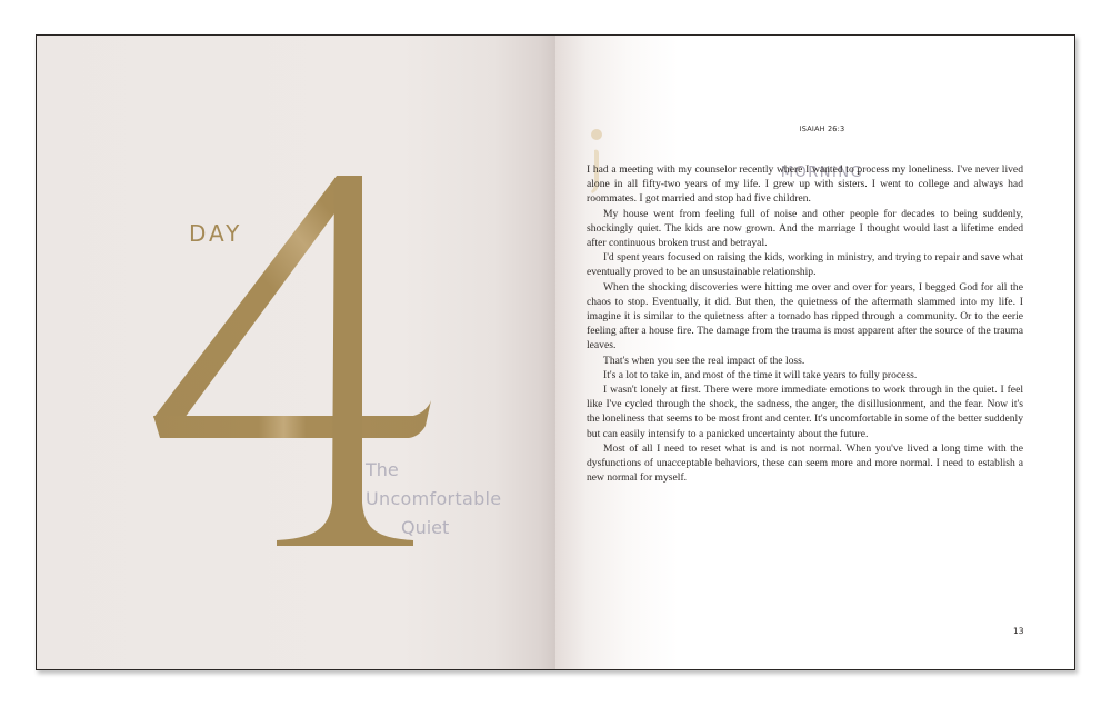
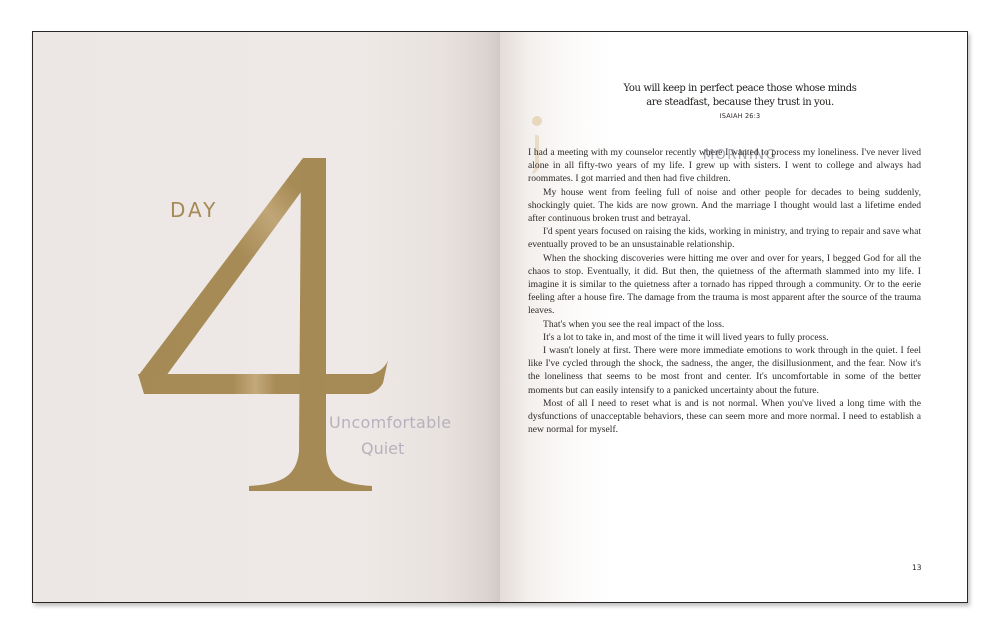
  DAY
- The
  Uncomfortable
  Quiet
+ You will keep in perfect peace those whose minds
+ are steadfast, because they trust in you.
  ISAIAH 26:3
  MORNING
- I had a meeting with my counselor recently where I wanted to process my loneliness. I've never lived alone in all fifty-two years of my life. I grew up with sisters. I went to college and always had roommates. I got married and stop had five children.
+ I had a meeting with my counselor recently where I wanted to process my loneliness. I've never lived alone in all fifty-two years of my life. I grew up with sisters. I went to college and always had roommates. I got married and then had five children.
  My house went from feeling full of noise and other people for decades to being suddenly, shockingly quiet. The kids are now grown. And the marriage I thought would last a lifetime ended after continuous broken trust and betrayal.
  I'd spent years focused on raising the kids, working in ministry, and trying to repair and save what eventually proved to be an unsustainable relationship.
  When the shocking discoveries were hitting me over and over for years, I begged God for all the chaos to stop. Eventually, it did. But then, the quietness of the aftermath slammed into my life. I imagine it is similar to the quietness after a tornado has ripped through a community. Or to the eerie feeling after a house fire. The damage from the trauma is most apparent after the source of the trauma leaves.
  That's when you see the real impact of the loss.
- It's a lot to take in, and most of the time it will take years to fully process.
+ It's a lot to take in, and most of the time it will lived years to fully process.
- I wasn't lonely at first. There were more immediate emotions to work through in the quiet. I feel like I've cycled through the shock, the sadness, the anger, the disillusionment, and the fear. Now it's the loneliness that seems to be most front and center. It's uncomfortable in some of the better suddenly but can easily intensify to a panicked uncertainty about the future.
+ I wasn't lonely at first. There were more immediate emotions to work through in the quiet. I feel like I've cycled through the shock, the sadness, the anger, the disillusionment, and the fear. Now it's the loneliness that seems to be most front and center. It's uncomfortable in some of the better moments but can easily intensify to a panicked uncertainty about the future.
  Most of all I need to reset what is and is not normal. When you've lived a long time with the dysfunctions of unacceptable behaviors, these can seem more and more normal. I need to establish a new normal for myself.
  13
